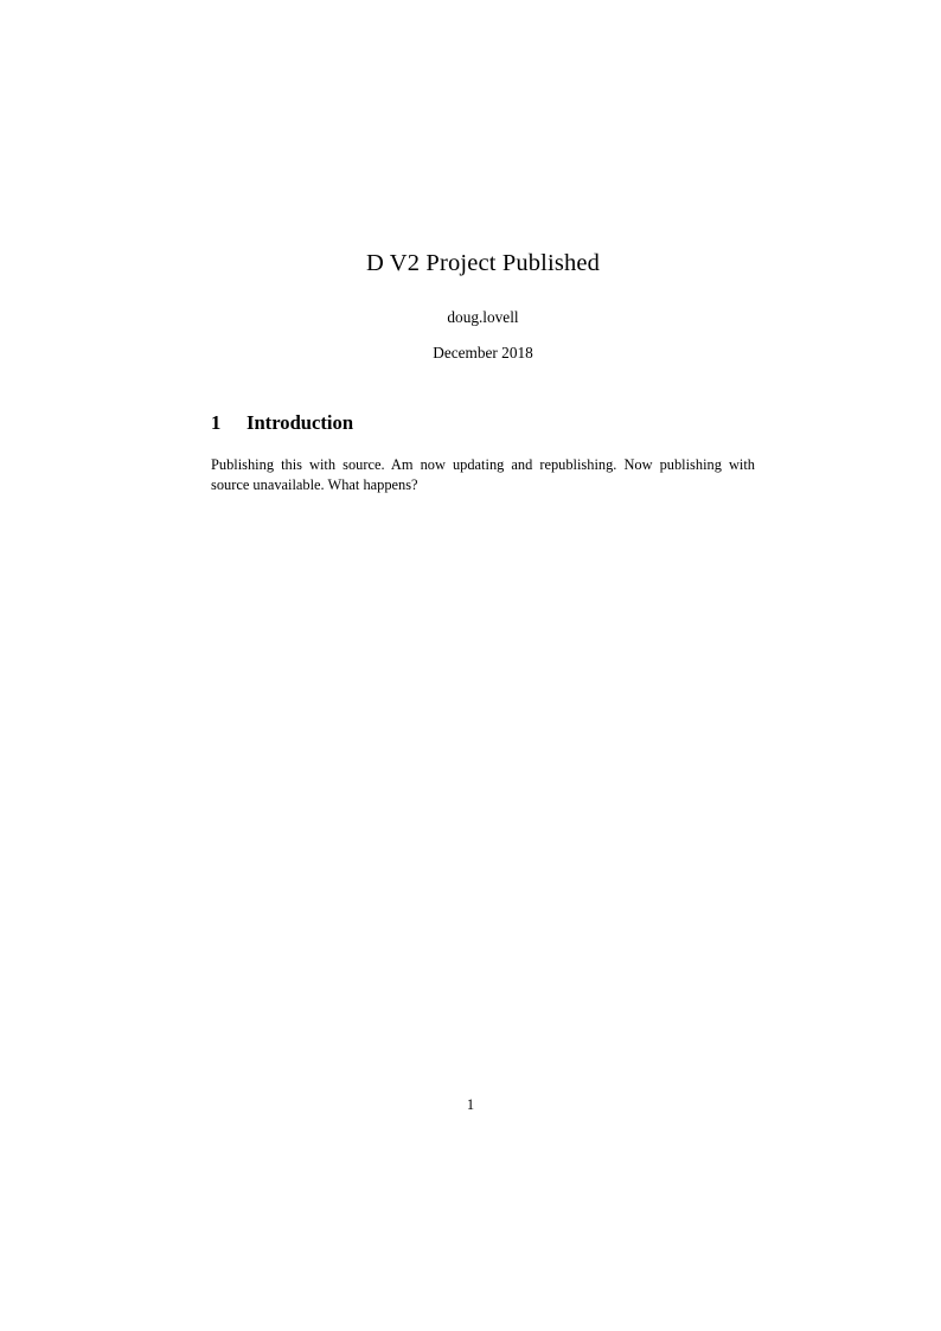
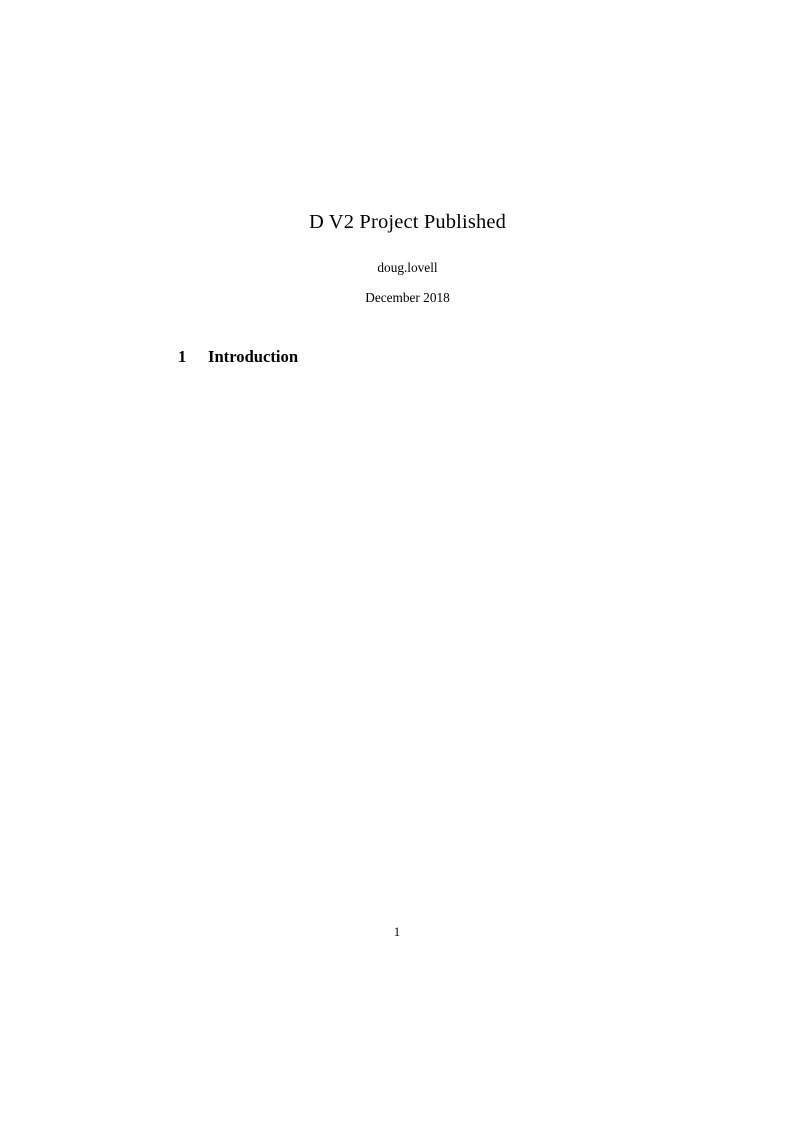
  D V2 Project Published
  doug.lovell
  December 2018
  1
  Introduction
- Publishing this with source. Am now updating and republishing. Now publish­ing with source unavailable. What happens?
  1
